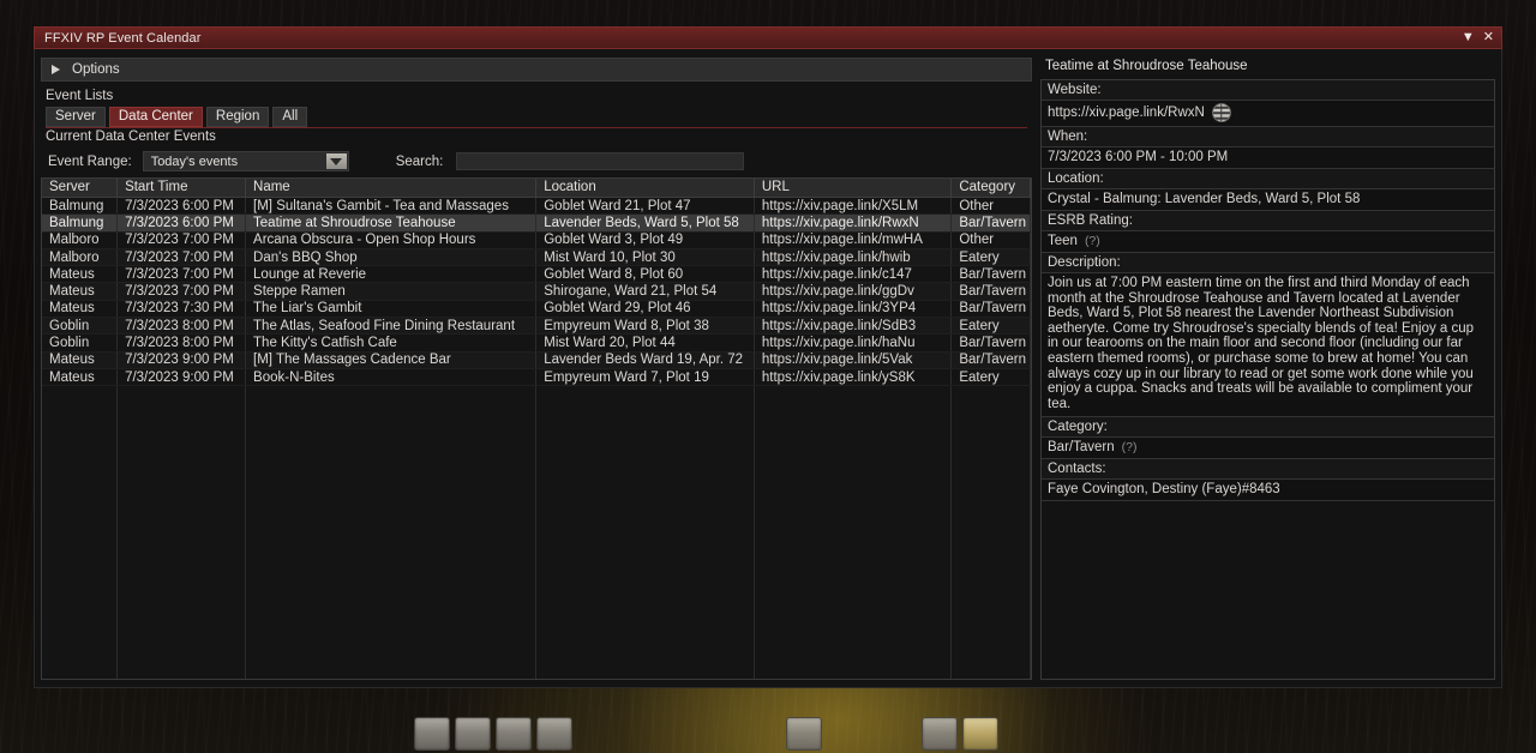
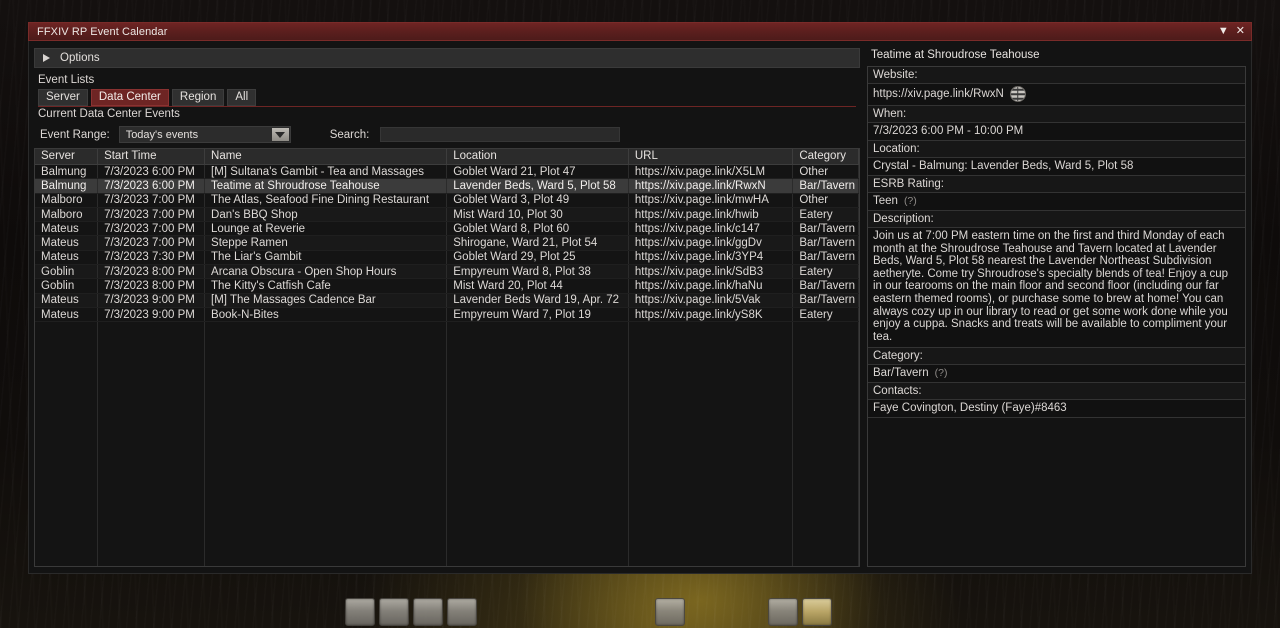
  FFXIV RP Event Calendar
  ▼
  ✕
  Options
  Event Lists
  Server
  Data Center
  Region
  All
  Current Data Center Events
  Event Range:
  Today's events
  Search:
  Server	Start Time	Name	Location	URL	Category
  Balmung	7/3/2023 6:00 PM	[M] Sultana's Gambit - Tea and Massages	Goblet Ward 21, Plot 47	https://xiv.page.link/X5LM	Other
  Balmung	7/3/2023 6:00 PM	Teatime at Shroudrose Teahouse	Lavender Beds, Ward 5, Plot 58	https://xiv.page.link/RwxN	Bar/Tavern
- Malboro	7/3/2023 7:00 PM	Arcana Obscura - Open Shop Hours	Goblet Ward 3, Plot 49	https://xiv.page.link/mwHA	Other
+ Malboro	7/3/2023 7:00 PM	The Atlas, Seafood Fine Dining Restaurant	Goblet Ward 3, Plot 49	https://xiv.page.link/mwHA	Other
  Malboro	7/3/2023 7:00 PM	Dan's BBQ Shop	Mist Ward 10, Plot 30	https://xiv.page.link/hwib	Eatery
  Mateus	7/3/2023 7:00 PM	Lounge at Reverie	Goblet Ward 8, Plot 60	https://xiv.page.link/c147	Bar/Tavern
  Mateus	7/3/2023 7:00 PM	Steppe Ramen	Shirogane, Ward 21, Plot 54	https://xiv.page.link/ggDv	Bar/Tavern
- Mateus	7/3/2023 7:30 PM	The Liar's Gambit	Goblet Ward 29, Plot 46	https://xiv.page.link/3YP4	Bar/Tavern
+ Mateus	7/3/2023 7:30 PM	The Liar's Gambit	Goblet Ward 29, Plot 25	https://xiv.page.link/3YP4	Bar/Tavern
- Goblin	7/3/2023 8:00 PM	The Atlas, Seafood Fine Dining Restaurant	Empyreum Ward 8, Plot 38	https://xiv.page.link/SdB3	Eatery
+ Goblin	7/3/2023 8:00 PM	Arcana Obscura - Open Shop Hours	Empyreum Ward 8, Plot 38	https://xiv.page.link/SdB3	Eatery
  Goblin	7/3/2023 8:00 PM	The Kitty's Catfish Cafe	Mist Ward 20, Plot 44	https://xiv.page.link/haNu	Bar/Tavern
  Mateus	7/3/2023 9:00 PM	[M] The Massages Cadence Bar	Lavender Beds Ward 19, Apr. 72	https://xiv.page.link/5Vak	Bar/Tavern
  Mateus	7/3/2023 9:00 PM	Book-N-Bites	Empyreum Ward 7, Plot 19	https://xiv.page.link/yS8K	Eatery
  Teatime at Shroudrose Teahouse
  Website:
  https://xiv.page.link/RwxN
  When:
  7/3/2023 6:00 PM - 10:00 PM
  Location:
  Crystal - Balmung: Lavender Beds, Ward 5, Plot 58
  ESRB Rating:
  Teen
  (?)
  Description:
  Join us at 7:00 PM eastern time on the first and third Monday of each month at the Shroudrose Teahouse and Tavern located at Lavender Beds, Ward 5, Plot 58 nearest the Lavender Northeast Subdivision aetheryte. Come try Shroudrose's specialty blends of tea! Enjoy a cup in our tearooms on the main floor and second floor (including our far eastern themed rooms), or purchase some to brew at home! You can always cozy up in our library to read or get some work done while you enjoy a cuppa. Snacks and treats will be available to compliment your tea.
  Category:
  Bar/Tavern
  (?)
  Contacts:
  Faye Covington, Destiny (Faye)#8463
